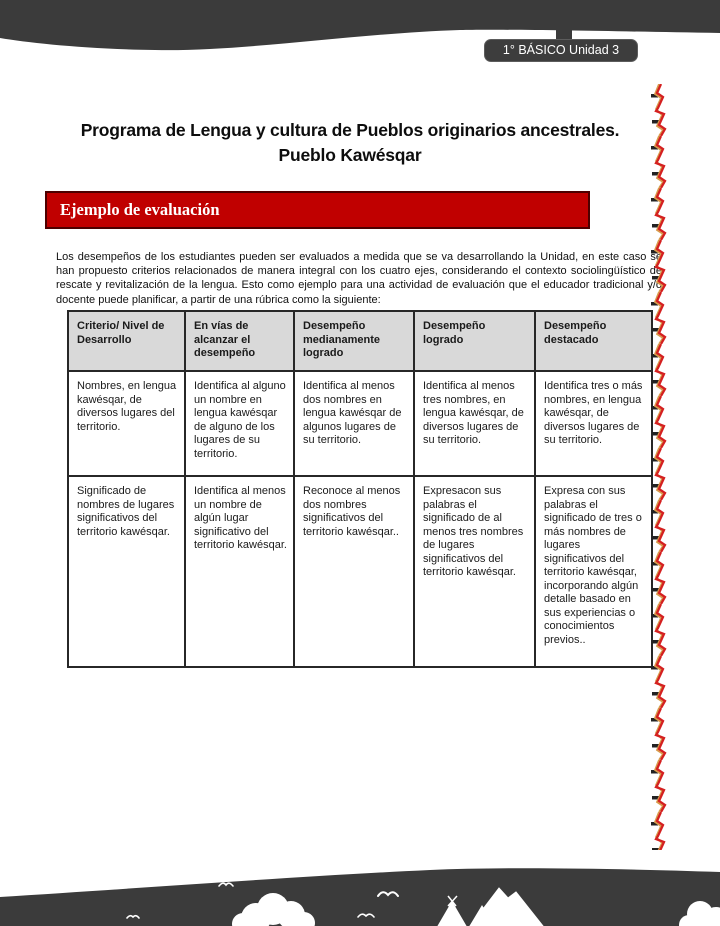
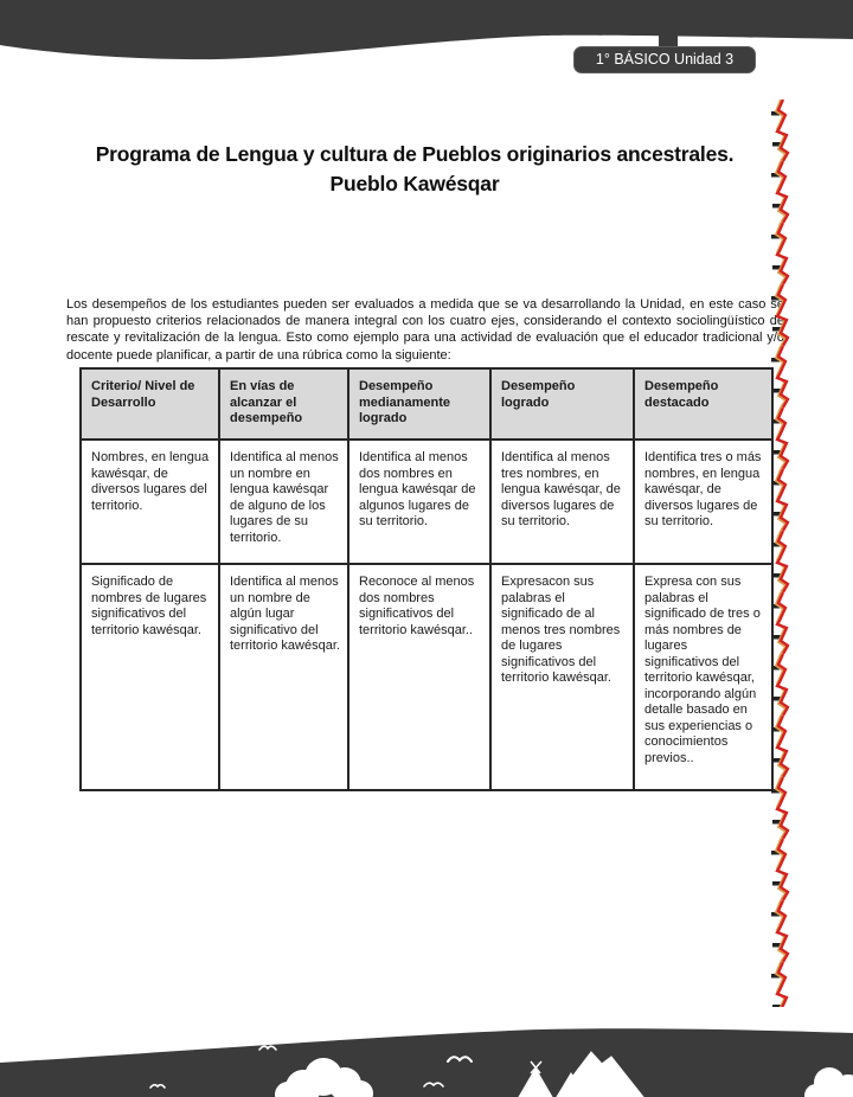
  1° BÁSICO Unidad 3
  Programa de Lengua y cultura de Pueblos originarios ancestrales.
  Pueblo Kawésqar
- Ejemplo de evaluación
  Los desempeños de los estudiantes pueden ser evaluados a medida que se va desarrollando la Unidad, en este caso han propuesto criterios relacionados de manera integral con los cuatro ejes, considerando el contexto sociolingüístico rescate y revitalización de la lengua. Esto como ejemplo para una actividad de evaluación que el educador tradicional docente puede planificar, a partir de una rúbrica como la siguiente:
  Criterio/ Nivel de Desarrollo	En vías de alcanzar el desempeño	Desempeño medianamente logrado	Desempeño logrado	Desempeño destacado
- Nombres, en lengua kawésqar, de diversos lugares del territorio.	Identifica al alguno un nombre en lengua kawésqar de alguno de los lugares de su territorio.	Identifica al menos dos nombres en lengua kawésqar de algunos lugares de su territorio.	Identifica al menos tres nombres, en lengua kawésqar, de diversos lugares de su territorio.	Identifica tres o más nombres, en lengua kawésqar, de diversos lugares de su territorio.
+ Nombres, en lengua kawésqar, de diversos lugares del territorio.	Identifica al menos un nombre en lengua kawésqar de alguno de los lugares de su territorio.	Identifica al menos dos nombres en lengua kawésqar de algunos lugares de su territorio.	Identifica al menos tres nombres, en lengua kawésqar, de diversos lugares de su territorio.	Identifica tres o más nombres, en lengua kawésqar, de diversos lugares de su territorio.
  Significado de nombres de lugares significativos del territorio kawésqar.	Identifica al menos un nombre de algún lugar significativo del territorio kawésqar.	Reconoce al menos dos nombres significativos del territorio kawésqar..	Expresacon sus palabras el significado de al menos tres nombres de lugares significativos del territorio kawésqar.	Expresa con sus palabras el significado de tres o más nombres de lugares significativos del territorio kawésqar, incorporando algún detalle basado en sus experiencias o conocimientos previos..
